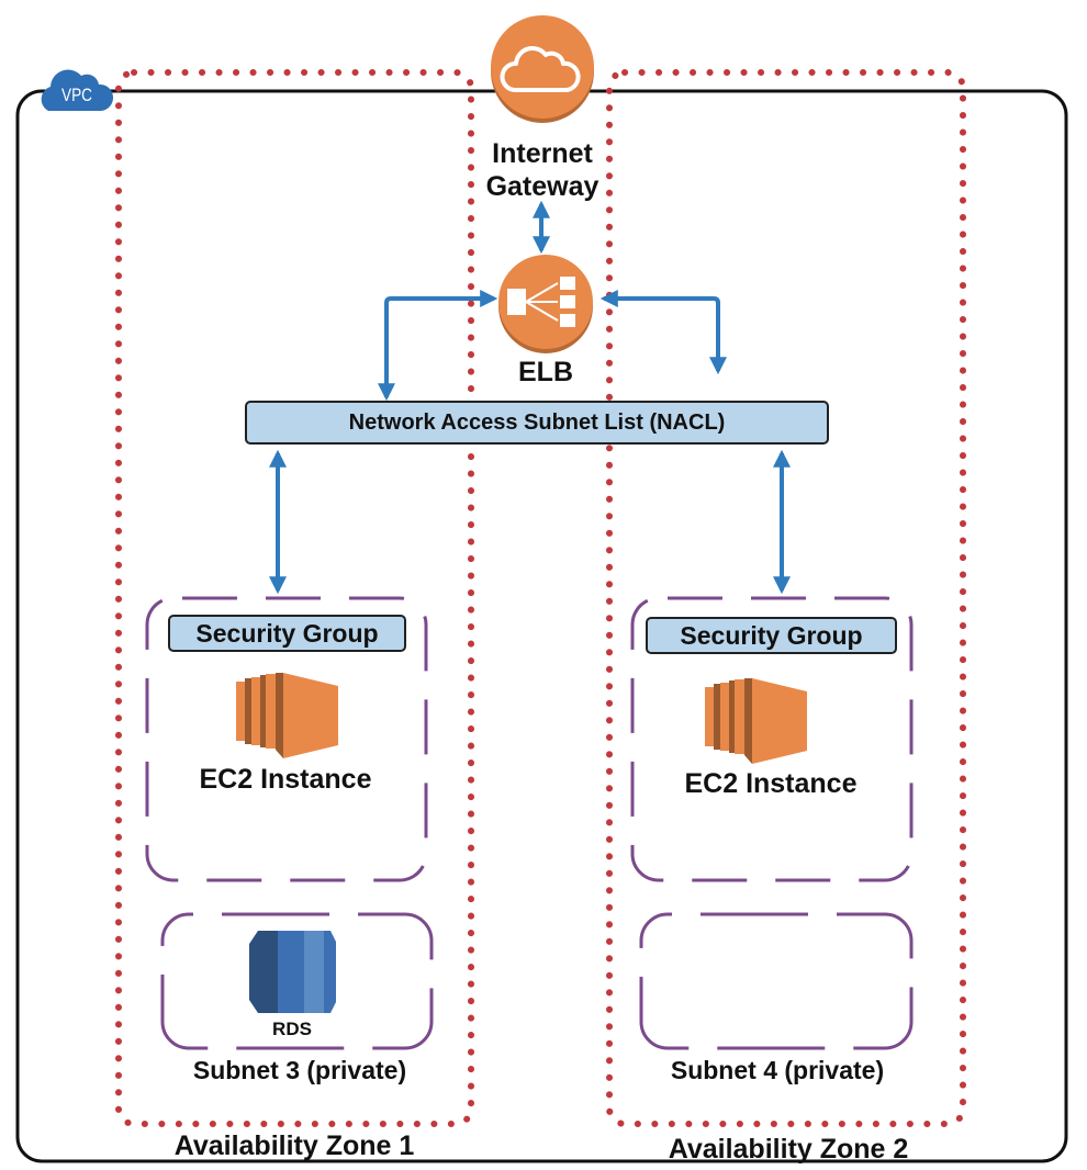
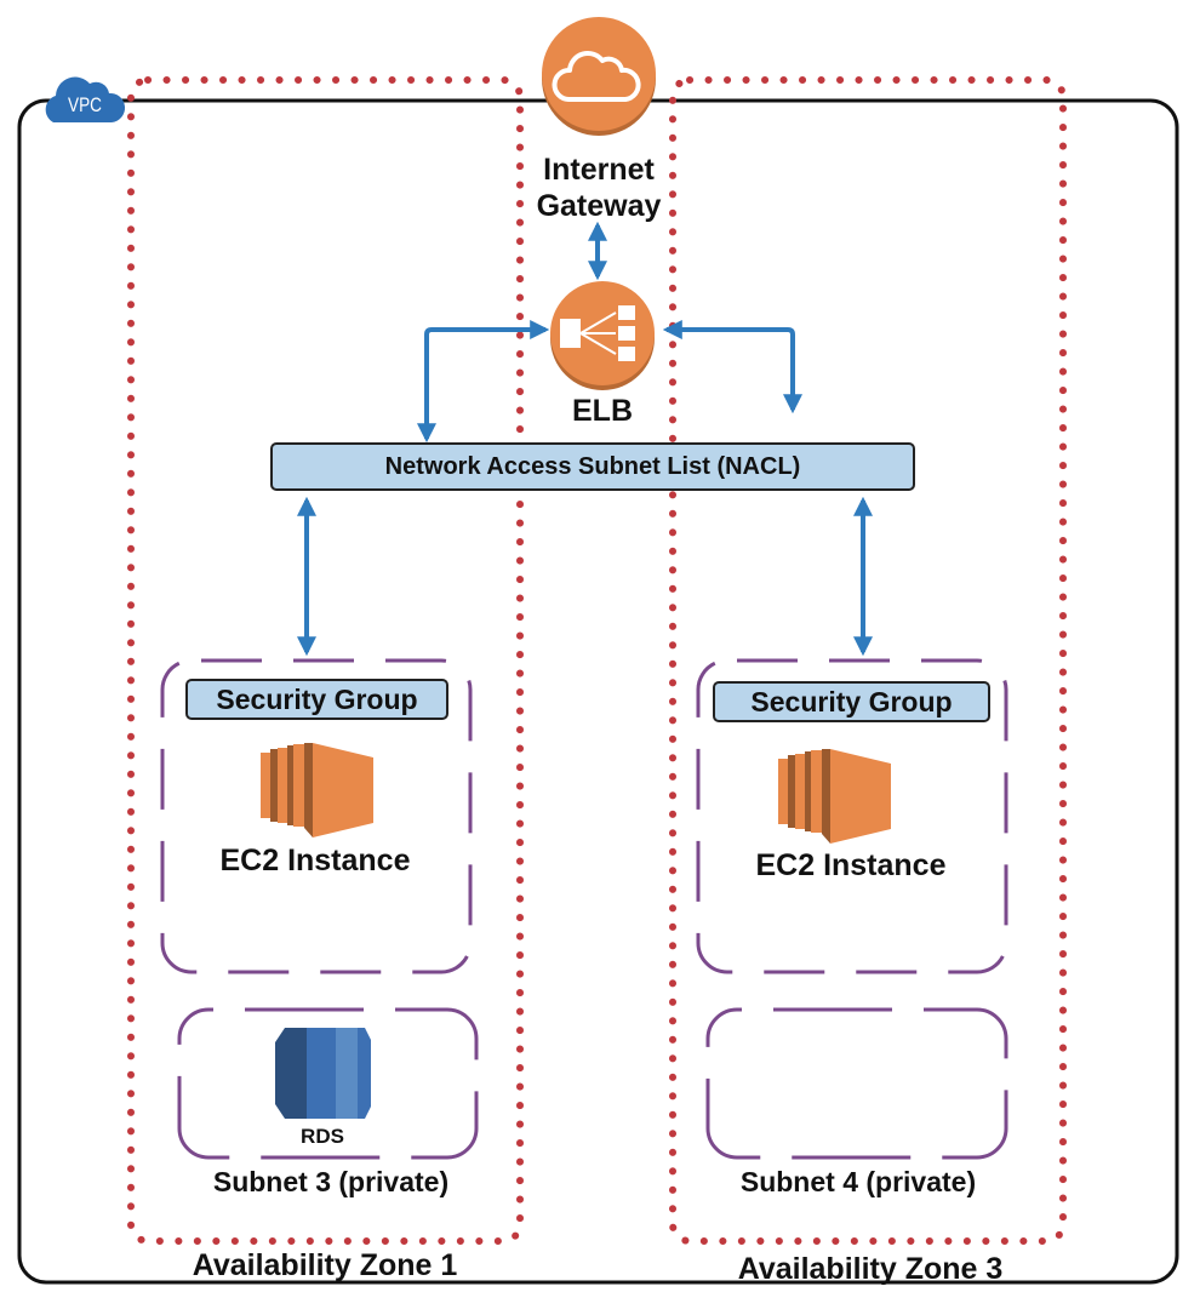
  VPC
  Internet
  Gateway
  ELB
  Network Access Subnet List (NACL)
  Security Group
  Security Group
  EC2 Instance
  EC2 Instance
  RDS
  Subnet 3 (private)
  Subnet 4 (private)
  Availability Zone 1
- Availability Zone 2
+ Availability Zone 3
